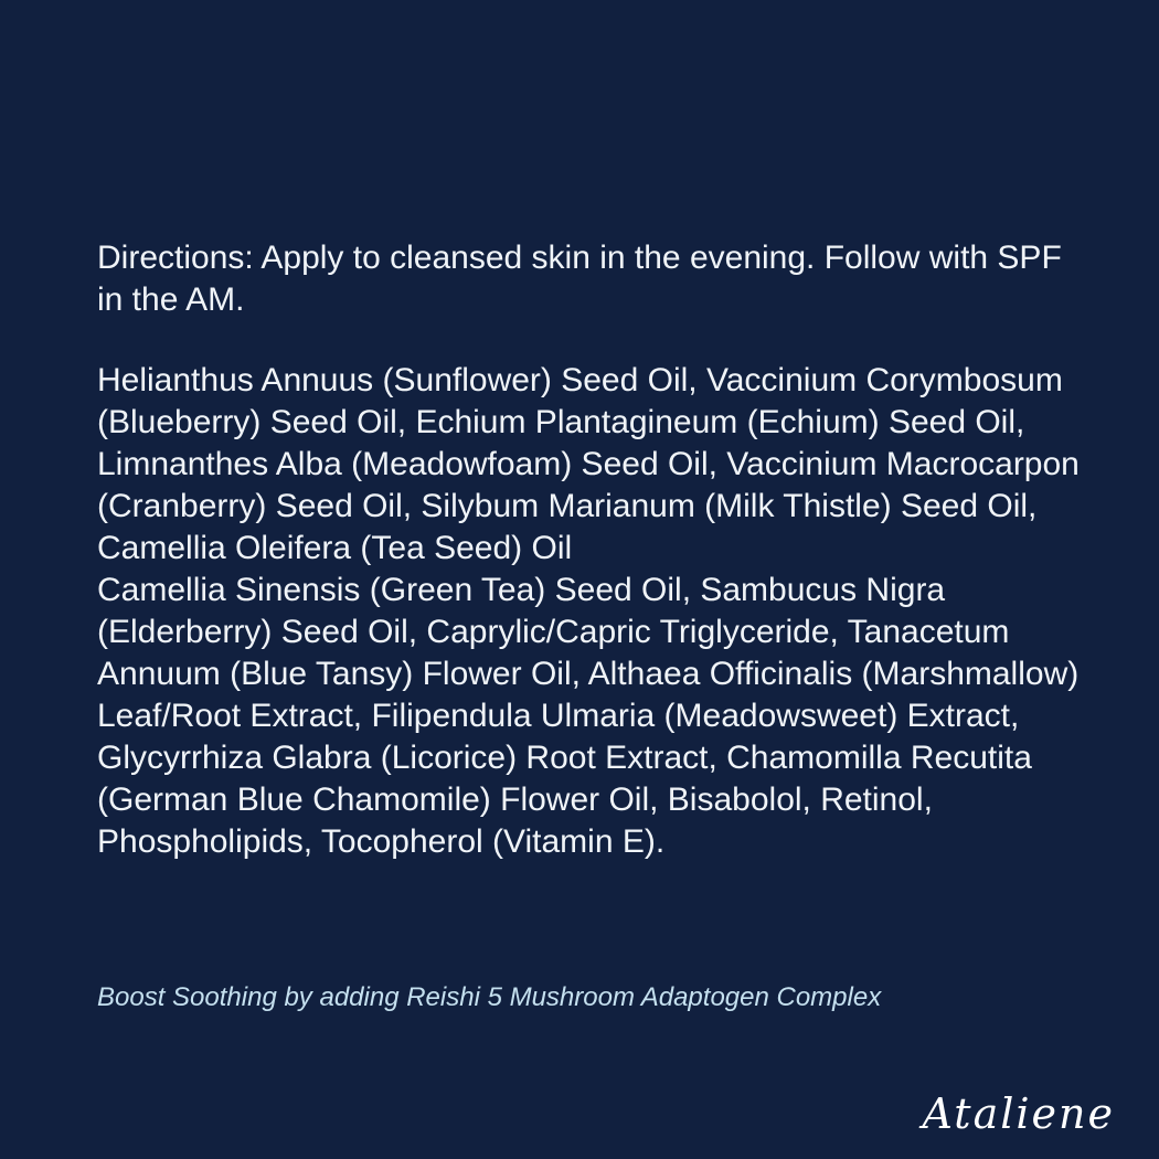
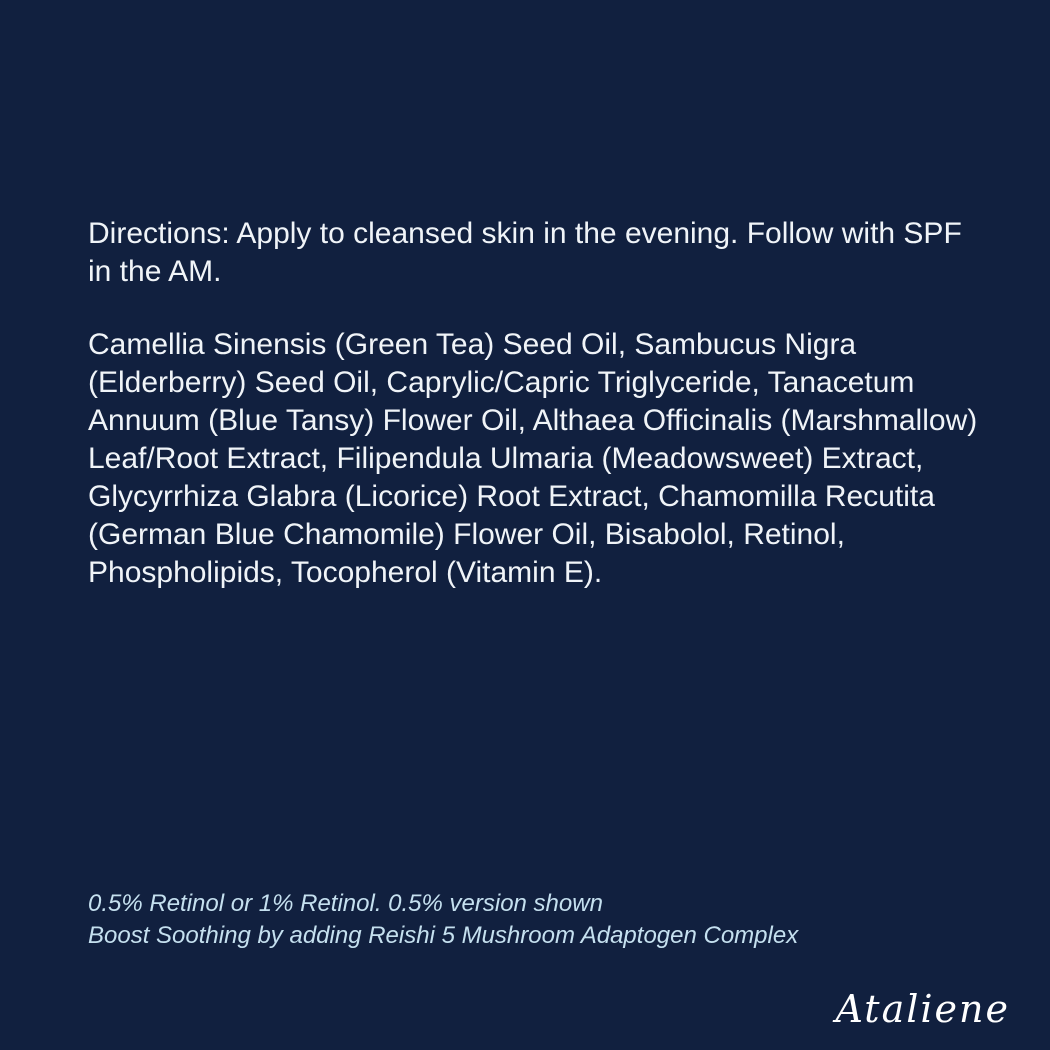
  Directions: Apply to cleansed skin in the evening. Follow with SPF in the AM.
- Helianthus Annuus (Sunflower) Seed Oil, Vaccinium Corymbosum (Blueberry) Seed Oil, Echium Plantagineum (Echium) Seed Oil, Limnanthes Alba (Meadowfoam) Seed Oil, Vaccinium Macrocarpon (Cranberry) Seed Oil, Silybum Marianum (Milk Thistle) Seed Oil, Camellia Oleifera (Tea Seed) Oil
  Camellia Sinensis (Green Tea) Seed Oil, Sambucus Nigra (Elderberry) Seed Oil, Caprylic/Capric Triglyceride, Tanacetum Annuum (Blue Tansy) Flower Oil, Althaea Officinalis (Marshmallow) Leaf/Root Extract, Filipendula Ulmaria (Meadowsweet) Extract, Glycyrrhiza Glabra (Licorice) Root Extract, Chamomilla Recutita (German Blue Chamomile) Flower Oil, Bisabolol, Retinol, Phospholipids, Tocopherol (Vitamin E).
+ 0.5% Retinol or 1% Retinol. 0.5% version shown
  Boost Soothing by adding Reishi 5 Mushroom Adaptogen Complex
  Ataliene
